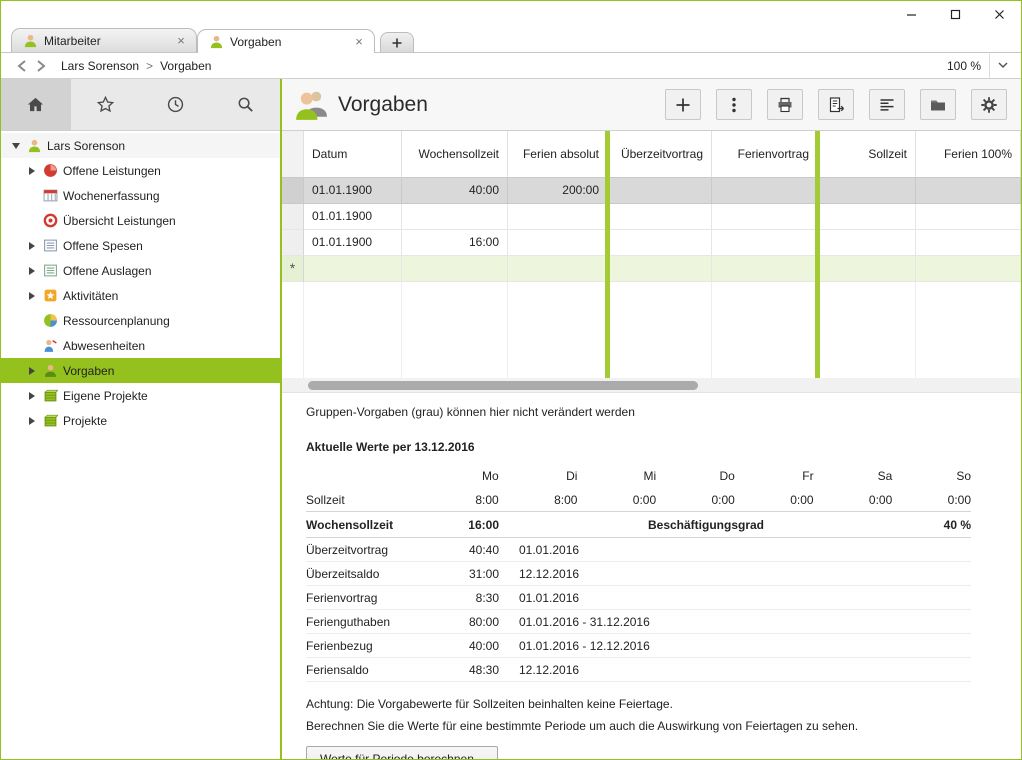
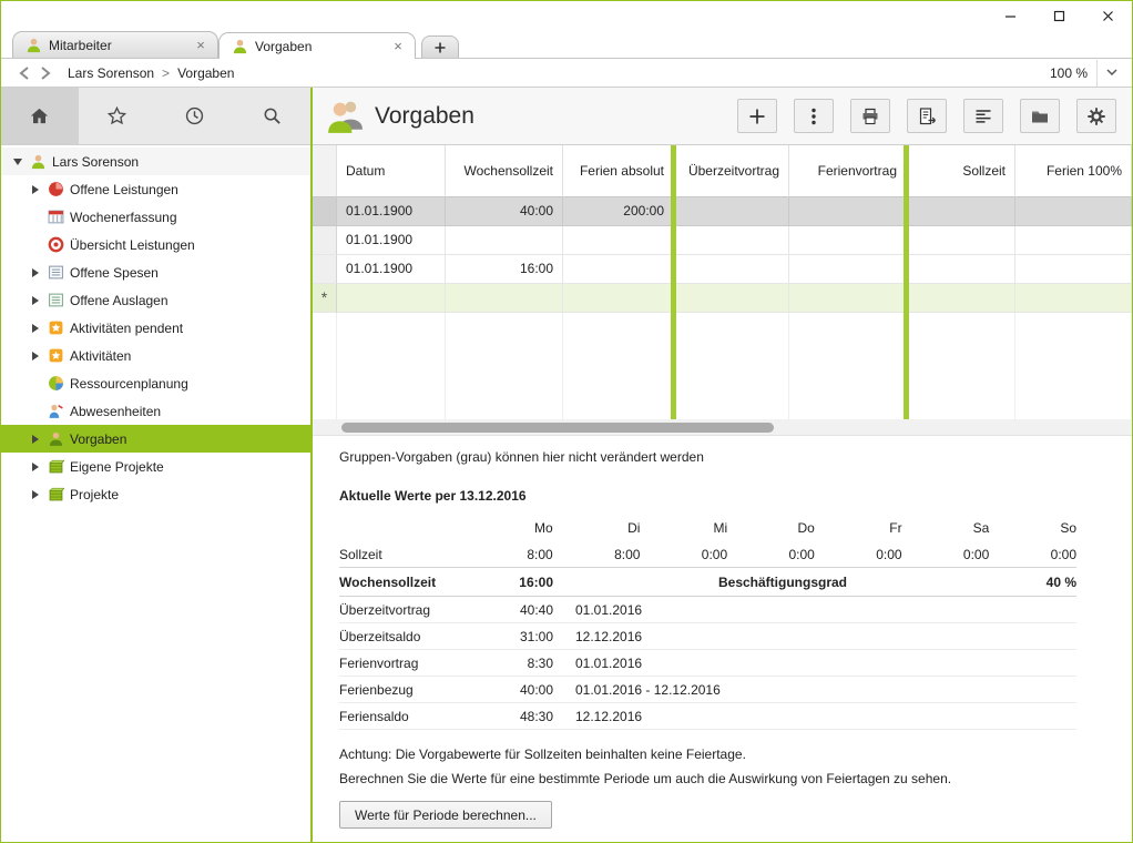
  Mitarbeiter
  ×
  Vorgaben
  ×
  Lars Sorenson
  >
  Vorgaben
  100 %
  Lars Sorenson
  Offene Leistungen
  Wochenerfassung
  Übersicht Leistungen
  Offene Spesen
  Offene Auslagen
+ Aktivitäten pendent
  Aktivitäten
  Ressourcenplanung
  Abwesenheiten
  Vorgaben
  Eigene Projekte
  Projekte
  Vorgaben
  Datum
  Wochensollzeit
  Ferien absolut
  Überzeitvortrag
  Ferienvortrag
  Sollzeit
  Ferien 100%
  01.01.1900
  40:00
  200:00
  01.01.1900
  01.01.1900
  16:00
  *
  Gruppen-Vorgaben (grau) können hier nicht verändert werden
  Aktuelle Werte per 13.12.2016
  Mo
  Di
  Mi
  Do
  Fr
  Sa
  So
  Sollzeit
  8:00
  8:00
  0:00
  0:00
  0:00
  0:00
  0:00
  Wochensollzeit
  16:00
  Beschäftigungsgrad
  40 %
  Überzeitvortrag
  40:40
  01.01.2016
  Überzeitsaldo
  31:00
  12.12.2016
  Ferienvortrag
  8:30
  01.01.2016
- Ferienguthaben
- 80:00
- 01.01.2016 - 31.12.2016
  Ferienbezug
  40:00
  01.01.2016 - 12.12.2016
  Feriensaldo
  48:30
  12.12.2016
  Achtung: Die Vorgabewerte für Sollzeiten beinhalten keine Feiertage.
  Berechnen Sie die Werte für eine bestimmte Periode um auch die Auswirkung von Feiertagen zu sehen.
  Werte für Periode berechnen...
